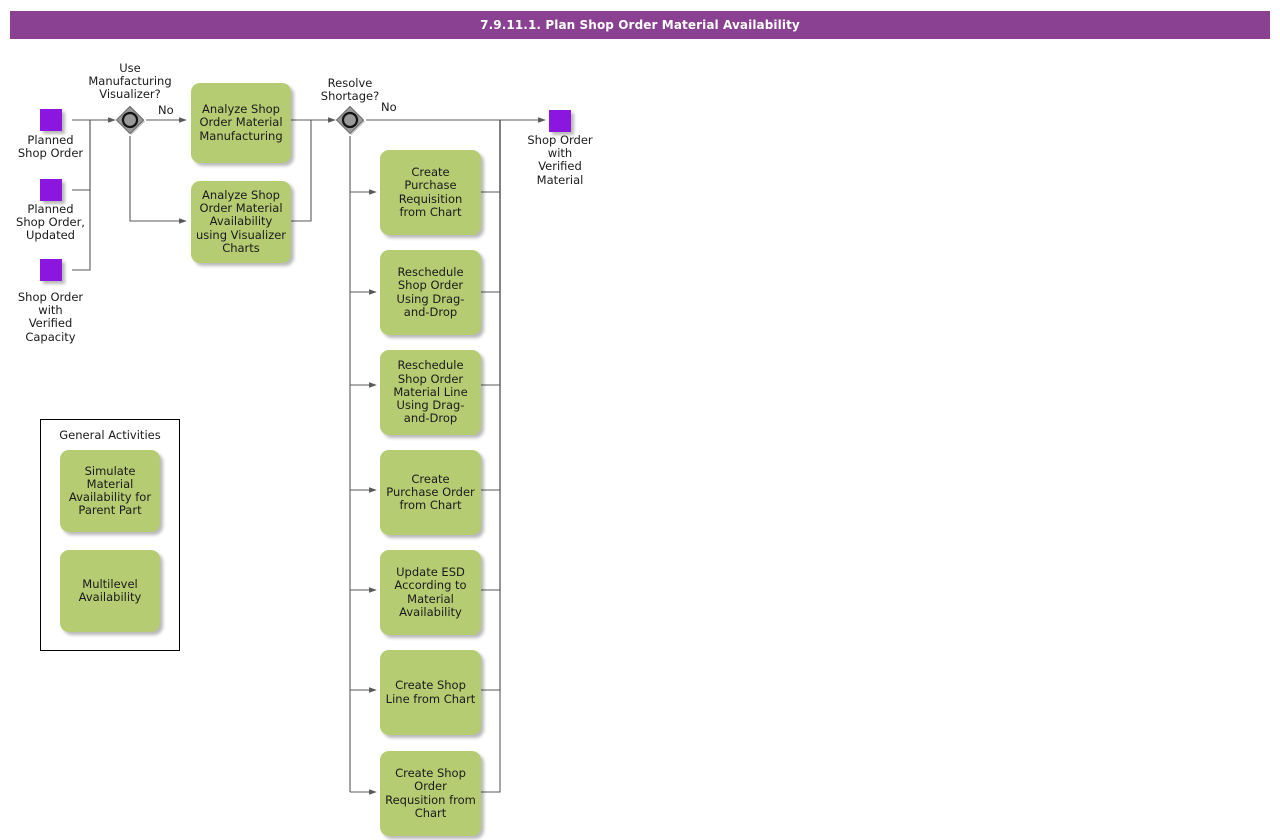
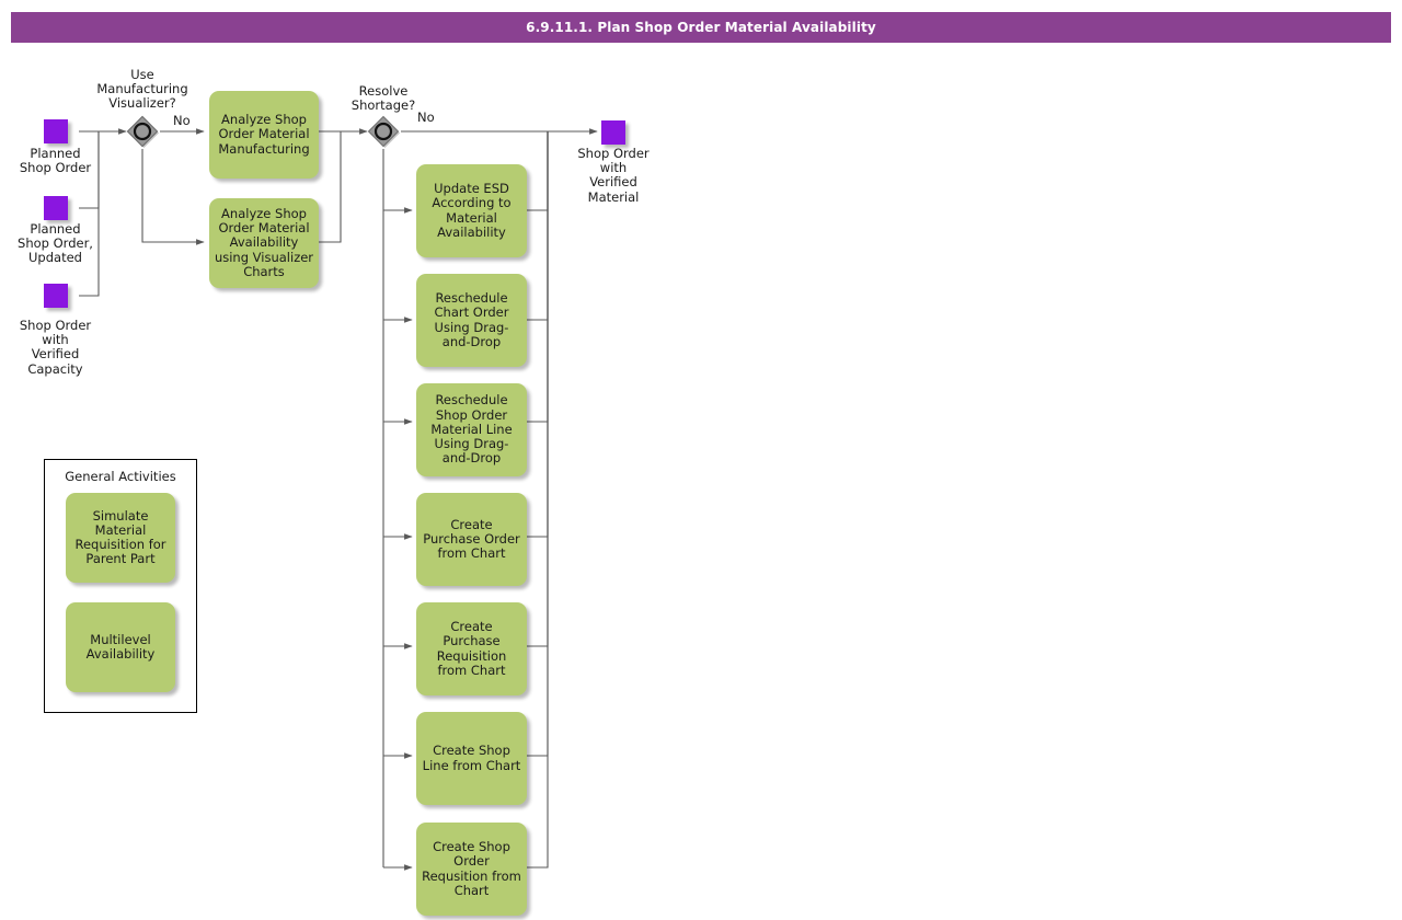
- 7.9.11.1. Plan Shop Order Material Availability
+ 6.9.11.1. Plan Shop Order Material Availability
  Planned
  Shop Order
  Planned
  Shop Order,
  Updated
  Shop Order
  with
  Verified
  Capacity
  Use
  Manufacturing
  Visualizer?
  No
  Analyze Shop Order Material Manufacturing
  Analyze Shop Order Material Availability using Visualizer Charts
  Resolve
  Shortage?
  No
- Create Purchase Requisition from Chart
+ Update ESD According to Material Availability
- Reschedule Shop Order Using Drag-and-Drop
+ Reschedule Chart Order Using Drag-and-Drop
  Reschedule Shop Order Material Line Using Drag-and-Drop
  Create Purchase Order from Chart
- Update ESD According to Material Availability
+ Create Purchase Requisition from Chart
  Create Shop Line from Chart
  Create Shop Order Requsition from Chart
  Shop Order
  with
  Verified
  Material
  General Activities
- Simulate Material Availability for Parent Part
+ Simulate Material Requisition for Parent Part
  Multilevel Availability
